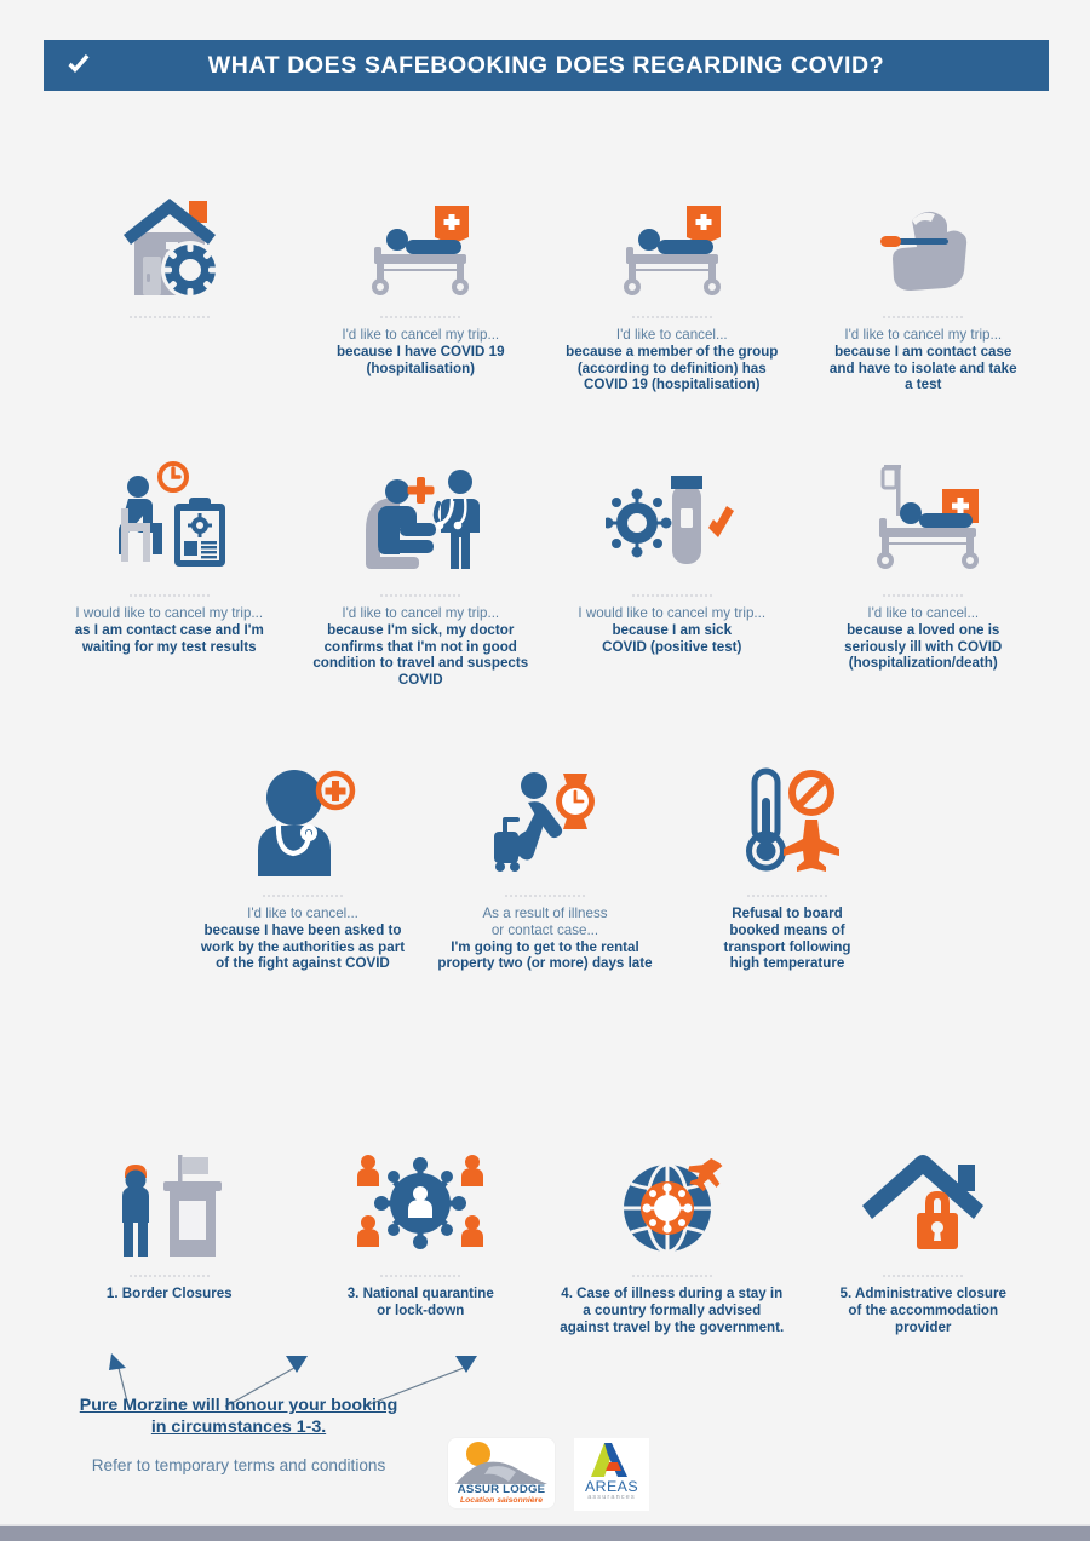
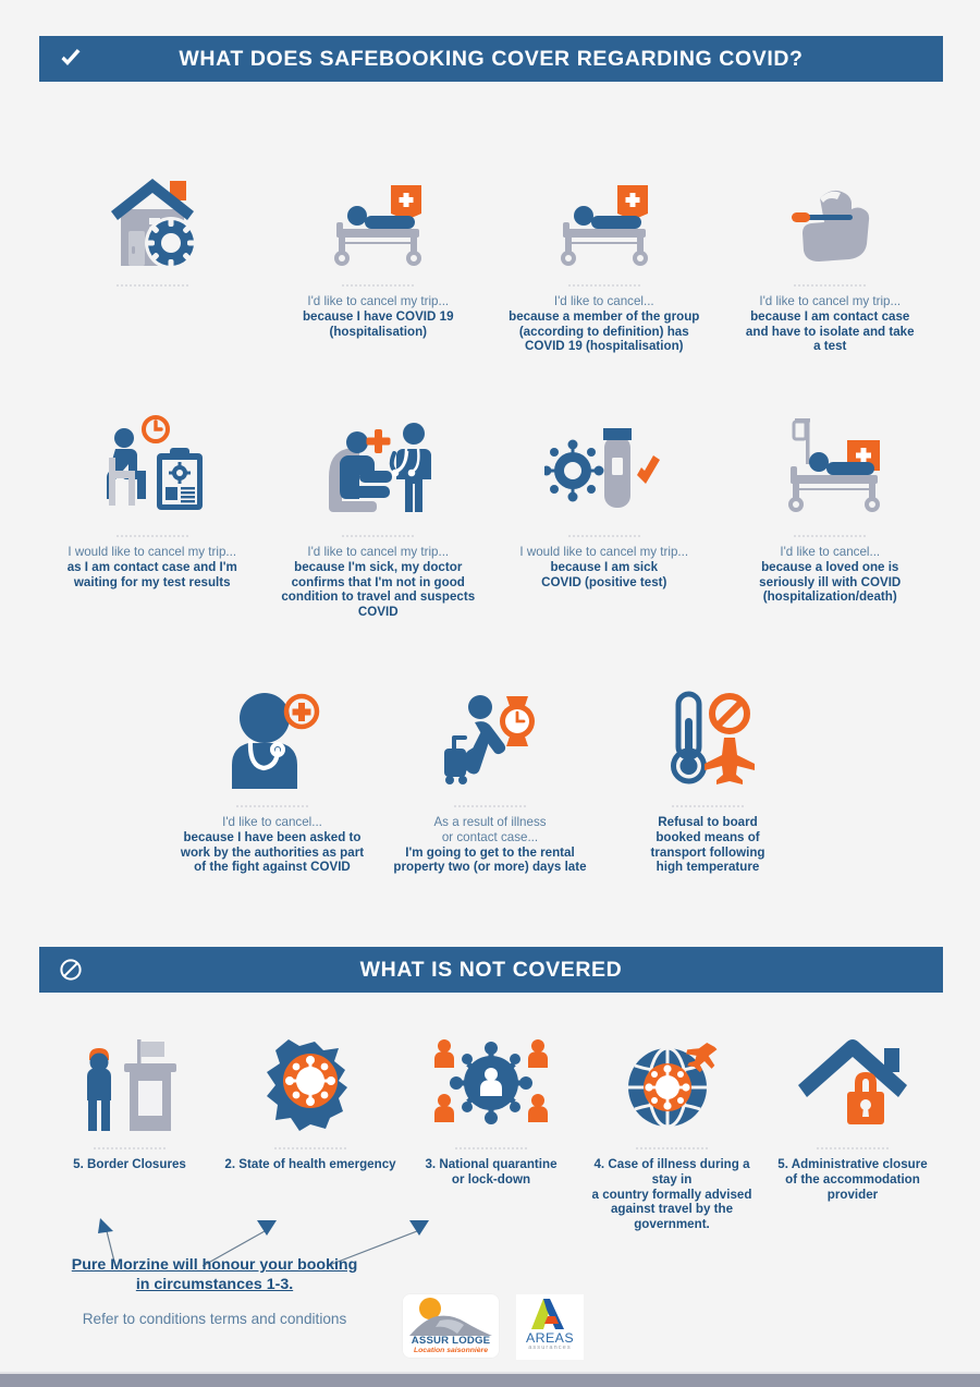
- WHAT DOES SAFEBOOKING DOES REGARDING COVID?
+ WHAT DOES SAFEBOOKING COVER REGARDING COVID?
  I'd like to cancel my trip...
  because I have COVID 19
  (hospitalisation)
  I'd like to cancel...
  because a member of the group
  (according to definition) has
  COVID 19 (hospitalisation)
  I'd like to cancel my trip...
  because I am contact case
  and have to isolate and take
  a test
  I would like to cancel my trip...
  as I am contact case and I'm
  waiting for my test results
  I'd like to cancel my trip...
  because I'm sick, my doctor
  confirms that I'm not in good
  condition to travel and suspects
  COVID
  I would like to cancel my trip...
  because I am sick
  COVID (positive test)
  I'd like to cancel...
  because a loved one is
  seriously ill with COVID
  (hospitalization/death)
  I'd like to cancel...
  because I have been asked to
  work by the authorities as part
  of the fight against COVID
  As a result of illness
  or contact case...
  I'm going to get to the rental
  property two (or more) days late
  Refusal to board
  booked means of
  transport following
  high temperature
+ WHAT IS NOT COVERED
- 1. Border Closures
+ 5. Border Closures
+ 2. State of health emergency
  3. National quarantine
  or lock-down
  4. Case of illness during a stay in
  a country formally advised
  against travel by the government.
  5. Administrative closure
  of the accommodation
  provider
  Pure Morzine will honour your booking in circumstances 1-3.
- Refer to temporary terms and conditions
+ Refer to conditions terms and conditions
  ASSUR LODGE
  AREAS
